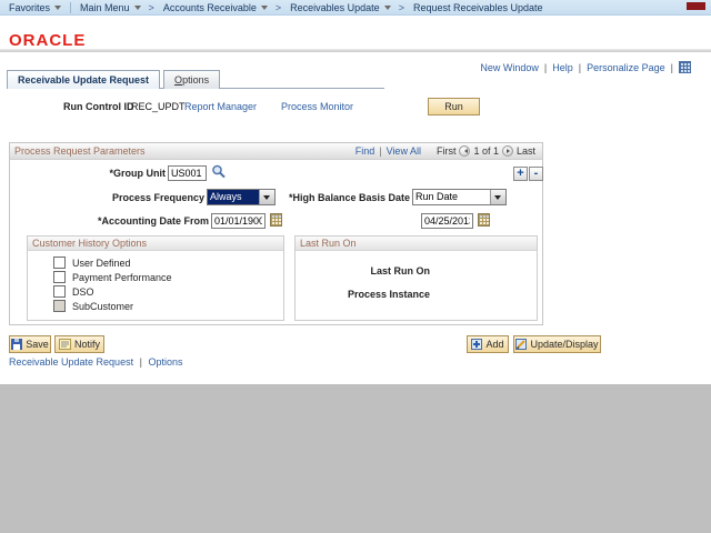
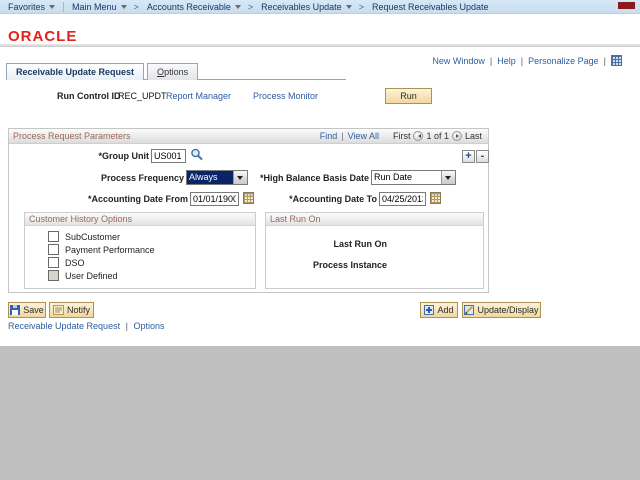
  Favorites
  Main Menu
  >
  Accounts Receivable
  >
  Receivables Update
  >
  Request Receivables Update
  ORACLE
  New Window
  |
  Help
  |
  Personalize Page
  |
  Receivable Update Request
  Options
  Run Control ID
  REC_UPDT
  Report Manager
  Process Monitor
  Run
  Process Request Parameters
  Find
  |
  View All
  First
  1 of 1
  Last
  +
  -
  *Group Unit
  US001
  Process Frequency
  Always
  *High Balance Basis Date
  Run Date
  *Accounting Date From
  01/01/1900
+ *Accounting Date To
  04/25/201
  Customer History Options
- User Defined
+ SubCustomer
  Payment Performance
  DSO
- SubCustomer
+ User Defined
  Last Run On
  Last Run On
  Process Instance
  Save
  Notify
  Add
  Update/Display
  Receivable Update Request | Options
